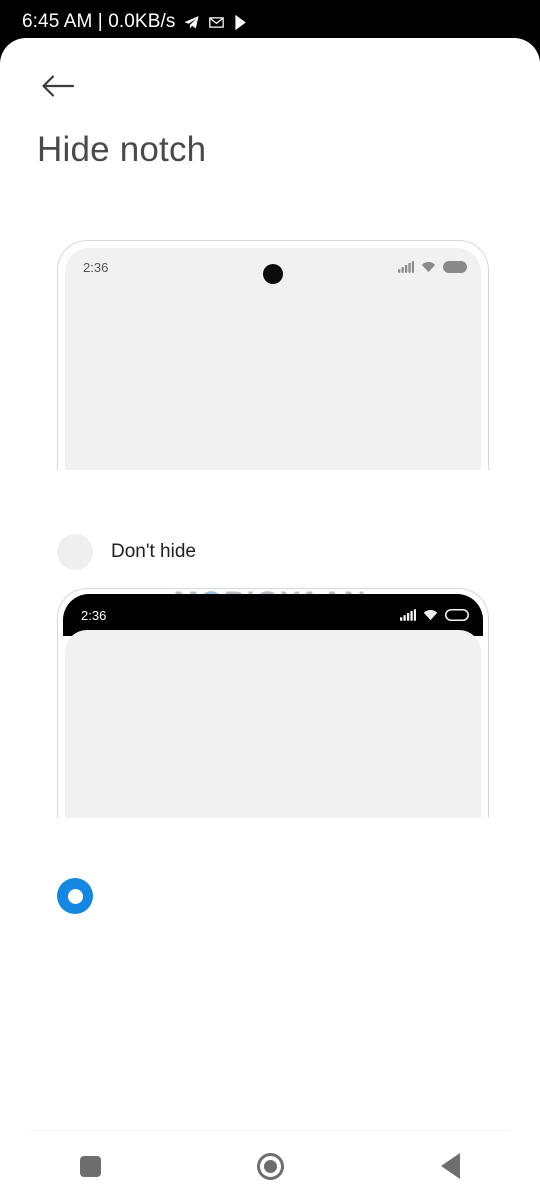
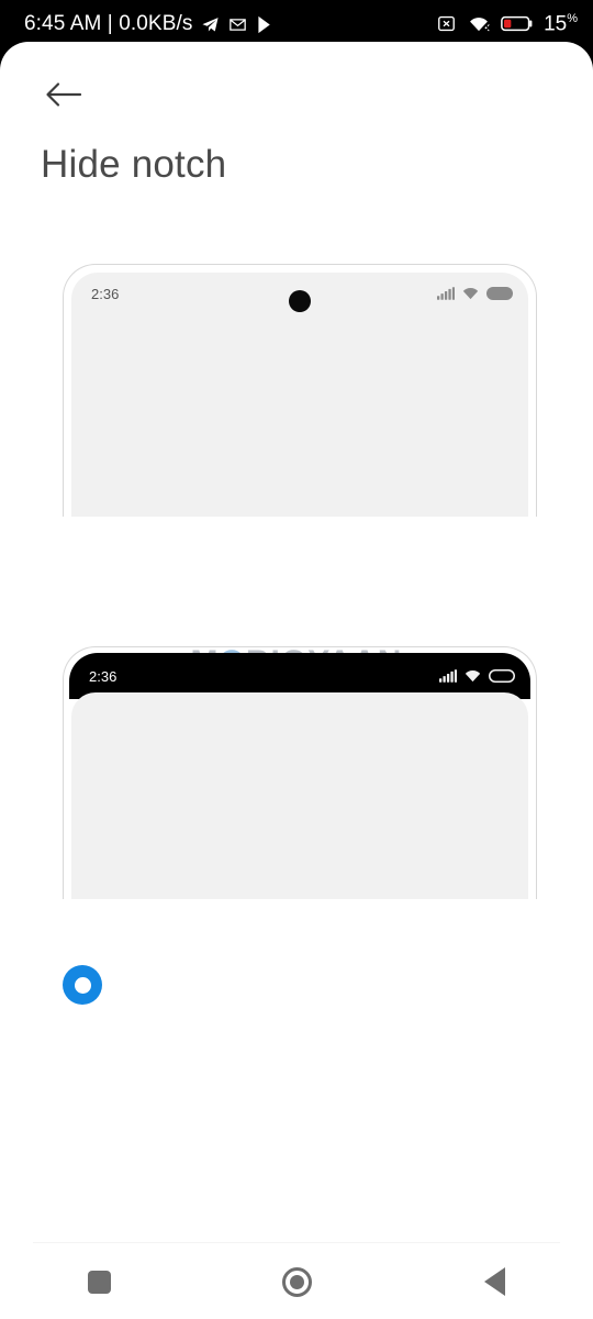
  6:45 AM | 0.0KB/s
+ 15%
  Hide notch
  2:36
- Don't hide
  2:36
